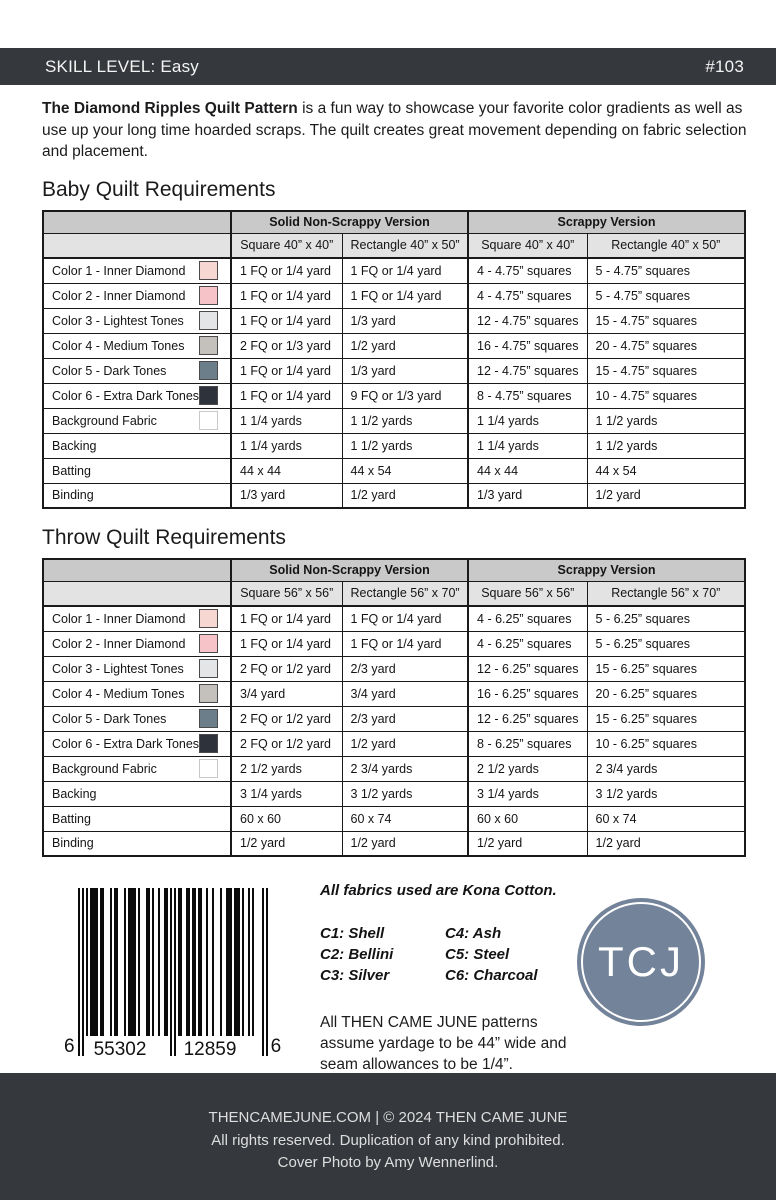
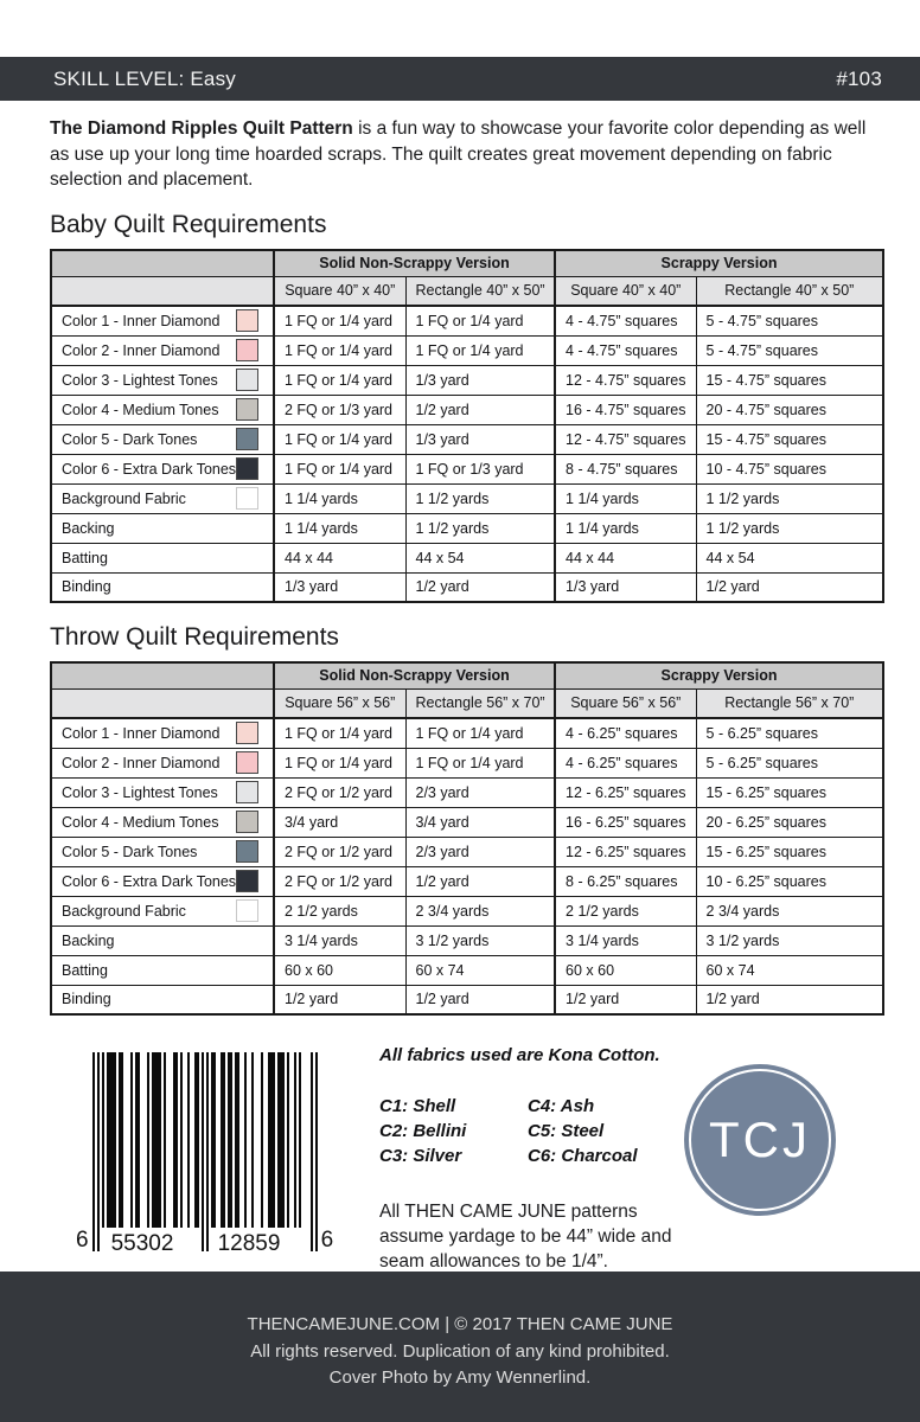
  SKILL LEVEL: Easy
  #103
- The Diamond Ripples Quilt Pattern is a fun way to showcase your favorite color gradients as well as use up your long time hoarded scraps. The quilt creates great movement depending on fabric selection and placement.
+ The Diamond Ripples Quilt Pattern is a fun way to showcase your favorite color depending as well as use up your long time hoarded scraps. The quilt creates great movement depending on fabric selection and placement.
  Baby Quilt Requirements
  	Solid Non-Scrappy Version	Scrappy Version
  	Square 40” x 40”	Rectangle 40” x 50”	Square 40” x 40”	Rectangle 40” x 50”
  Color 1 - Inner Diamond	1 FQ or 1/4 yard	1 FQ or 1/4 yard	4 - 4.75” squares	5 - 4.75” squares
  Color 2 - Inner Diamond	1 FQ or 1/4 yard	1 FQ or 1/4 yard	4 - 4.75” squares	5 - 4.75” squares
  Color 3 - Lightest Tones	1 FQ or 1/4 yard	1/3 yard	12 - 4.75” squares	15 - 4.75” squares
  Color 4 - Medium Tones	2 FQ or 1/3 yard	1/2 yard	16 - 4.75” squares	20 - 4.75” squares
  Color 5 - Dark Tones	1 FQ or 1/4 yard	1/3 yard	12 - 4.75” squares	15 - 4.75” squares
- Color 6 - Extra Dark Tones	1 FQ or 1/4 yard	9 FQ or 1/3 yard	8 - 4.75” squares	10 - 4.75” squares
+ Color 6 - Extra Dark Tones	1 FQ or 1/4 yard	1 FQ or 1/3 yard	8 - 4.75” squares	10 - 4.75” squares
  Background Fabric	1 1/4 yards	1 1/2 yards	1 1/4 yards	1 1/2 yards
  Backing	1 1/4 yards	1 1/2 yards	1 1/4 yards	1 1/2 yards
  Batting	44 x 44	44 x 54	44 x 44	44 x 54
  Binding	1/3 yard	1/2 yard	1/3 yard	1/2 yard
  Throw Quilt Requirements
  	Solid Non-Scrappy Version	Scrappy Version
  	Square 56” x 56”	Rectangle 56” x 70”	Square 56” x 56”	Rectangle 56” x 70”
  Color 1 - Inner Diamond	1 FQ or 1/4 yard	1 FQ or 1/4 yard	4 - 6.25” squares	5 - 6.25” squares
  Color 2 - Inner Diamond	1 FQ or 1/4 yard	1 FQ or 1/4 yard	4 - 6.25” squares	5 - 6.25” squares
  Color 3 - Lightest Tones	2 FQ or 1/2 yard	2/3 yard	12 - 6.25” squares	15 - 6.25” squares
  Color 4 - Medium Tones	3/4 yard	3/4 yard	16 - 6.25” squares	20 - 6.25” squares
  Color 5 - Dark Tones	2 FQ or 1/2 yard	2/3 yard	12 - 6.25” squares	15 - 6.25” squares
  Color 6 - Extra Dark Tones	2 FQ or 1/2 yard	1/2 yard	8 - 6.25” squares	10 - 6.25” squares
  Background Fabric	2 1/2 yards	2 3/4 yards	2 1/2 yards	2 3/4 yards
  Backing	3 1/4 yards	3 1/2 yards	3 1/4 yards	3 1/2 yards
  Batting	60 x 60	60 x 74	60 x 60	60 x 74
  Binding	1/2 yard	1/2 yard	1/2 yard	1/2 yard
  6
  55302
  12859
  6
  All fabrics used are Kona Cotton.
  C1: Shell
  C2: Bellini
  C3: Silver
  C4: Ash
  C5: Steel
  C6: Charcoal
  All THEN CAME JUNE patterns assume yardage to be 44” wide and seam allowances to be 1/4”.
  TCJ
- THENCAMEJUNE.COM | © 2024 THEN CAME JUNE
+ THENCAMEJUNE.COM | © 2017 THEN CAME JUNE
  All rights reserved. Duplication of any kind prohibited.
  Cover Photo by Amy Wennerlind.
